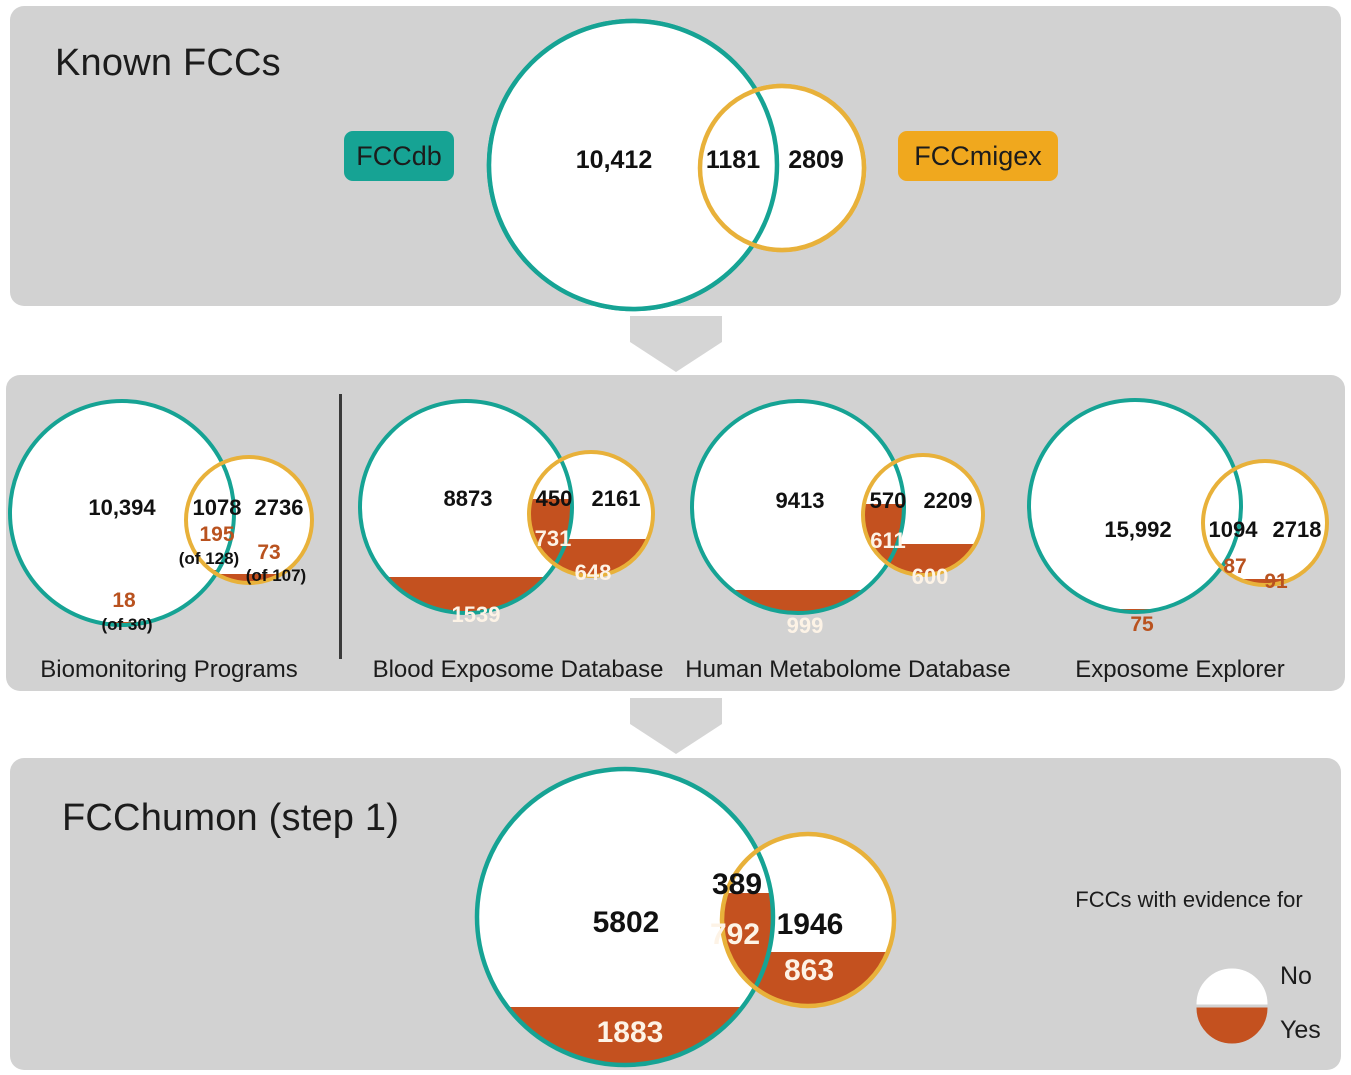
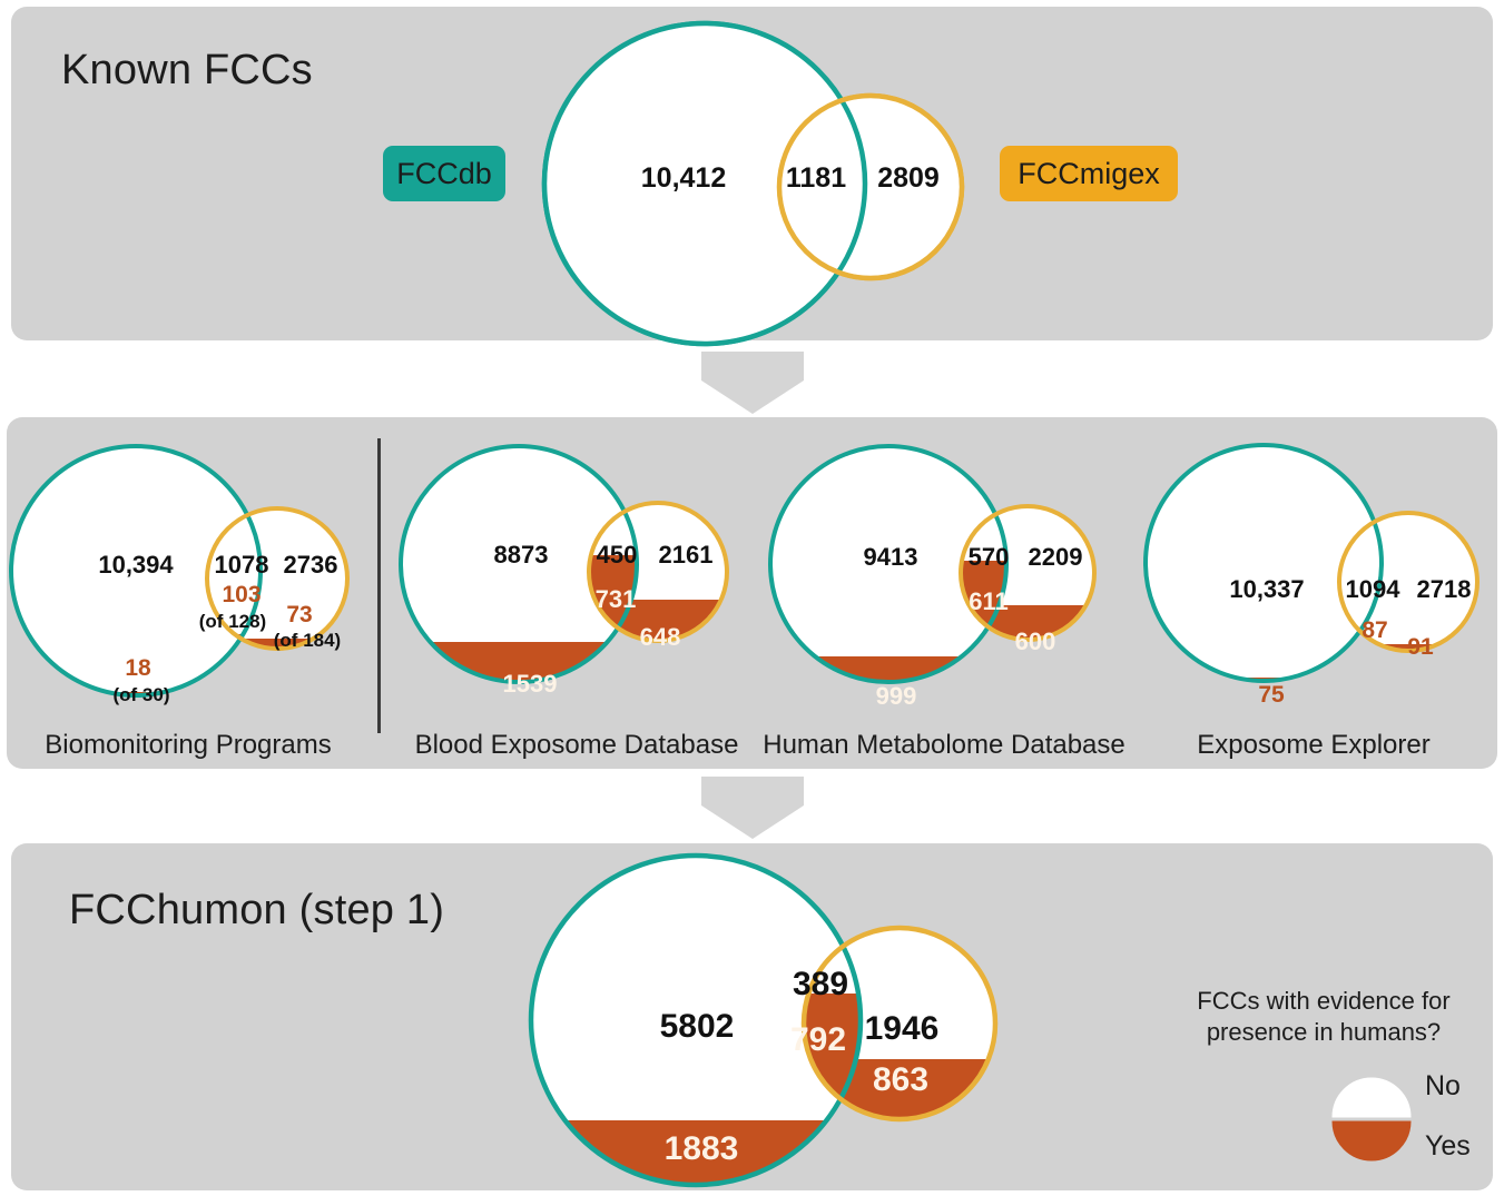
  Known FCCs
  FCCdb
  FCCmigex
  10,412
  1181
  2809
  10,394
  1078
  2736
- 195
+ 103
  (of 128)
  73
- (of 107)
+ (of 184)
  18
  (of 30)
  Biomonitoring Programs
  8873
  450
  2161
  731
  648
  1539
  Blood Exposome Database
  9413
  570
  2209
  611
  600
  999
  Human Metabolome Database
- 15,992
+ 10,337
  1094
  2718
  87
  91
  75
  Exposome Explorer
  FCChumon (step 1)
  5802
  389
  1946
  792
  863
  1883
  FCCs with evidence for
+ presence in humans?
  No
  Yes
